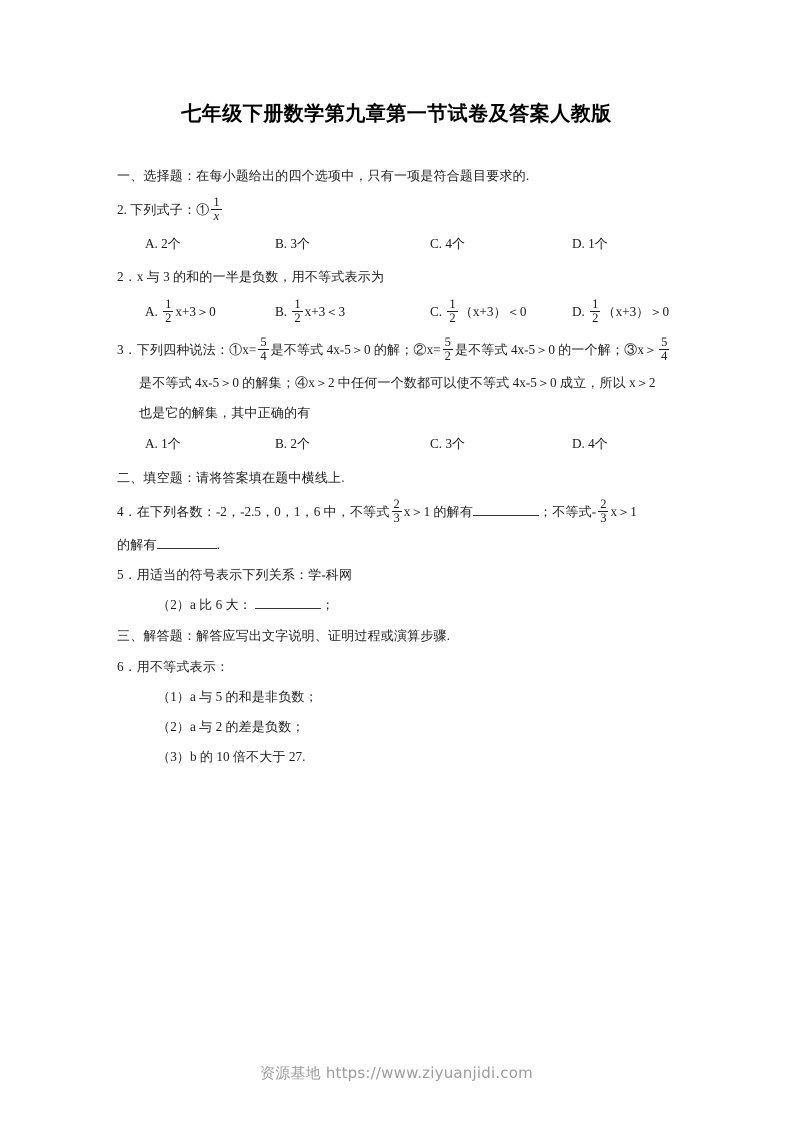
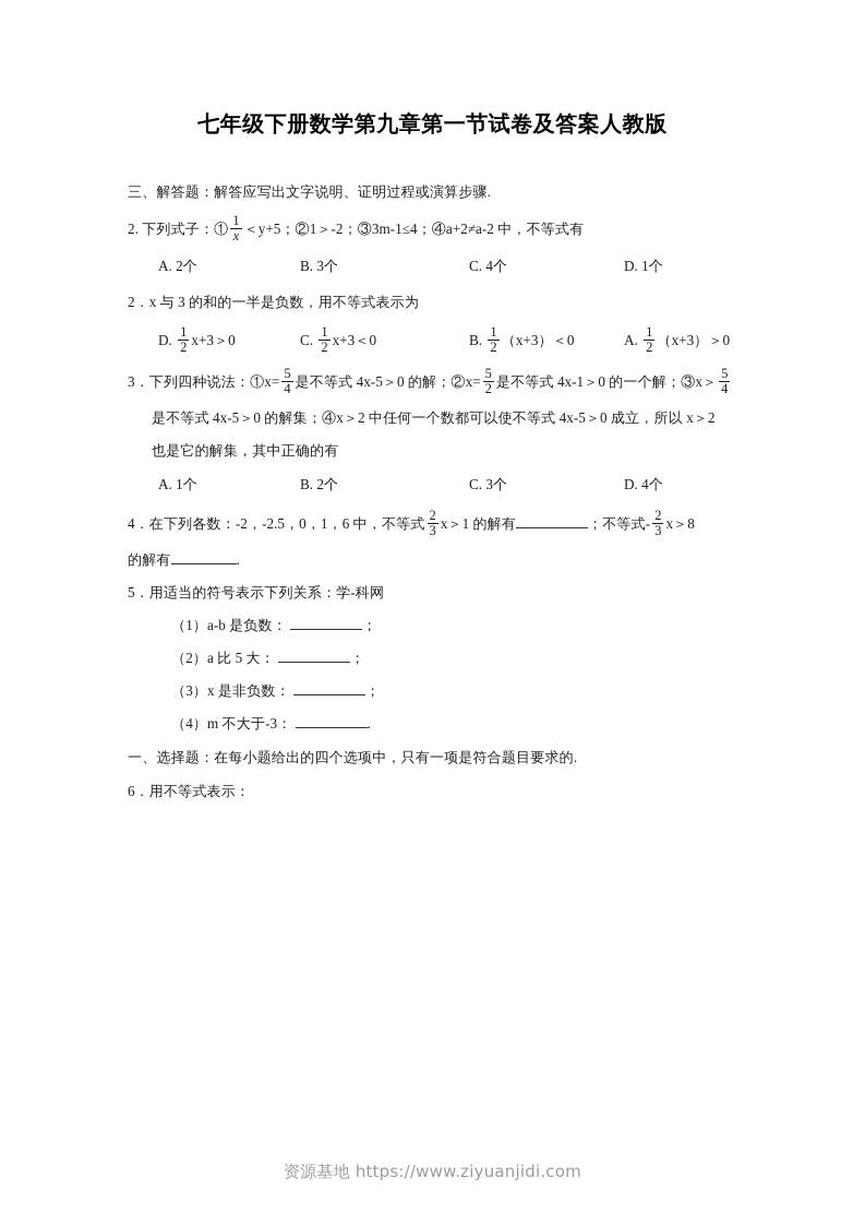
  七年级下册数学第九章第一节试卷及答案人教版
- 一、选择题：在每小题给出的四个选项中，只有一项是符合题目要求的.
+ 三、解答题：解答应写出文字说明、证明过程或演算步骤.
  2. 下列式子：①
  1
  x
+ ＜y+5；②1＞-2；③3m-1≤4；④a+2≠a-2 中，不等式有
  A. 2个
  B. 3个
  C. 4个
  D. 1个
  2．x 与 3 的和的一半是负数，用不等式表示为
- A.
+ D.
  1
  2
  x+3＞0
- B.
+ C.
  1
  2
- x+3＜3
+ x+3＜0
- C.
+ B.
  1
  2
  （x+3）＜0
- D.
+ A.
  1
  2
  （x+3）＞0
  3．下列四种说法：①x=
  5
  4
  是不等式 4x-5＞0 的解；②x=
  5
  2
- 是不等式 4x-5＞0 的一个解；③x＞
+ 是不等式 4x-1＞0 的一个解；③x＞
  5
  4
  是不等式 4x-5＞0 的解集；④x＞2 中任何一个数都可以使不等式 4x-5＞0 成立，所以 x＞2
  也是它的解集，其中正确的有
  A. 1个
  B. 2个
  C. 3个
  D. 4个
- 二、填空题：请将答案填在题中横线上.
  4．在下列各数：-2，-2.5，0，1，6 中，不等式
  2
  3
  x＞1 的解有 ；不等式-
  2
  3
- x＞1
+ x＞8
  的解有 .
  5．用适当的符号表示下列关系：学-科网
+ （1）a-b 是负数： ；
- （2）a 比 6 大： ；
+ （2）a 比 5 大： ；
+ （3）x 是非负数： ；
+ （4）m 不大于-3： .
- 三、解答题：解答应写出文字说明、证明过程或演算步骤.
+ 一、选择题：在每小题给出的四个选项中，只有一项是符合题目要求的.
  6．用不等式表示：
- （1）a 与 5 的和是非负数；
- （2）a 与 2 的差是负数；
- （3）b 的 10 倍不大于 27.
  资源基地 https://www.ziyuanjidi.com
